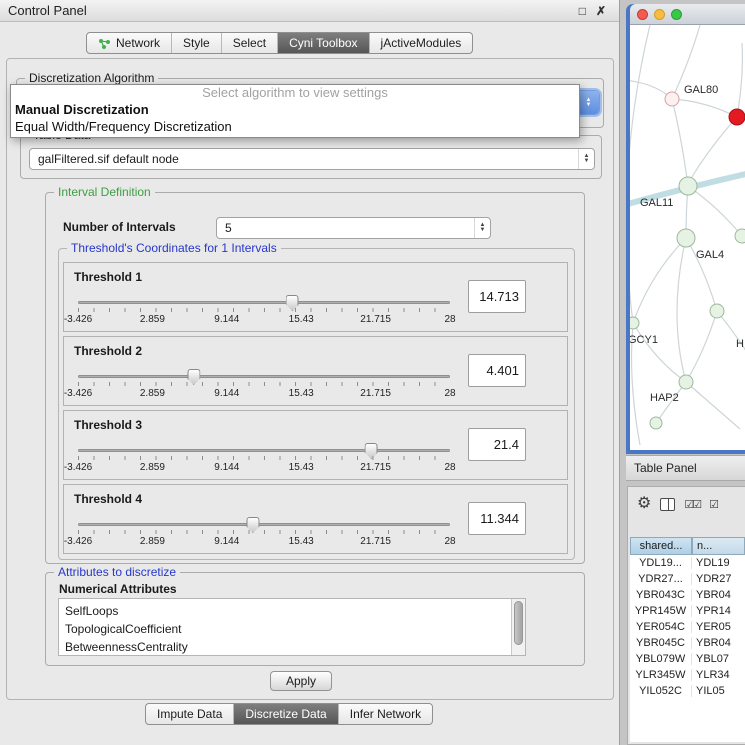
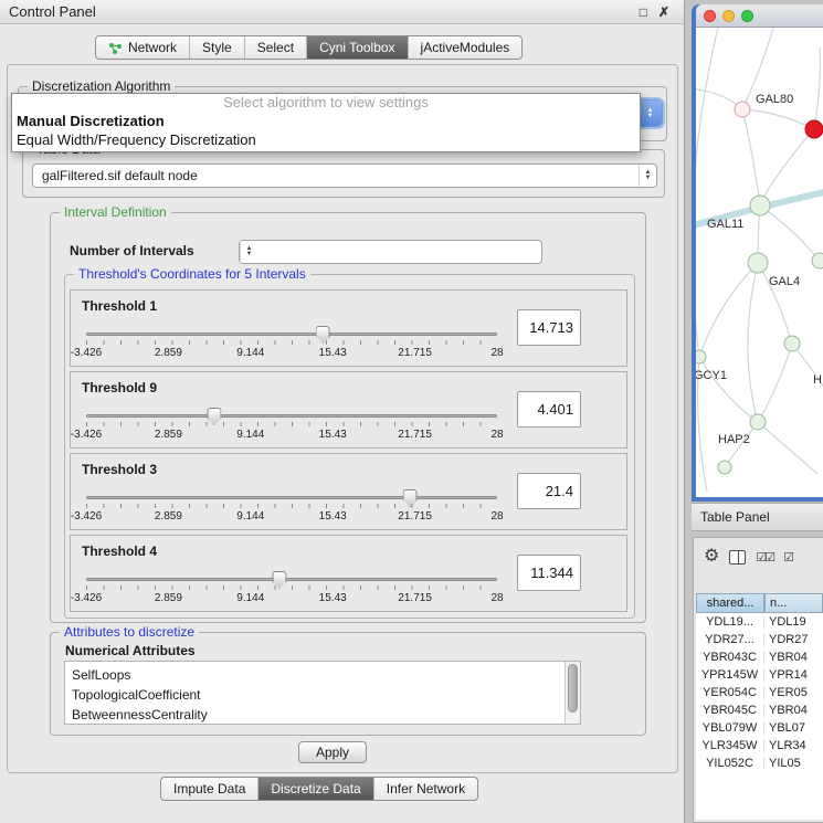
  Control Panel
  □
  ✗
  Network
  Style
  Select
  Cyni Toolbox
  jActiveModules
  Discretization Algorithm
  Select algorithm to view settings
  Manual Discretization
  Equal Width/Frequency Discretization
  galFiltered.sif default node
  Interval Definition
  Number of Intervals
- 5
- Threshold's Coordinates for 1 Intervals
+ Threshold's Coordinates for 5 Intervals
  Threshold 1
  -3.426
  2.859
  9.144
  15.43
  21.715
  28
  14.713
- Threshold 2
+ Threshold 9
  -3.426
  2.859
  9.144
  15.43
  21.715
  28
  4.401
  Threshold 3
  -3.426
  2.859
  9.144
  15.43
  21.715
  28
  21.4
  Threshold 4
  -3.426
  2.859
  9.144
  15.43
  21.715
  28
  11.344
  Attributes to discretize
  Numerical Attributes
  SelfLoops
  TopologicalCoefficient
  BetweennessCentrality
  Apply
  Impute Data
  Discretize Data
  Infer Network
  GAL80
  GAL11
  GAL4
  GCY1
  HAP2
  H
  Table Panel
  ⚙
  ☑☑
  ☑
  shared...
  n...
  YDL19...
  YDL19
  YDR27...
  YDR27
  YBR043C
  YBR04
  YPR145W
  YPR14
  YER054C
  YER05
  YBR045C
  YBR04
  YBL079W
  YBL07
  YLR345W
  YLR34
  YIL052C
  YIL05
